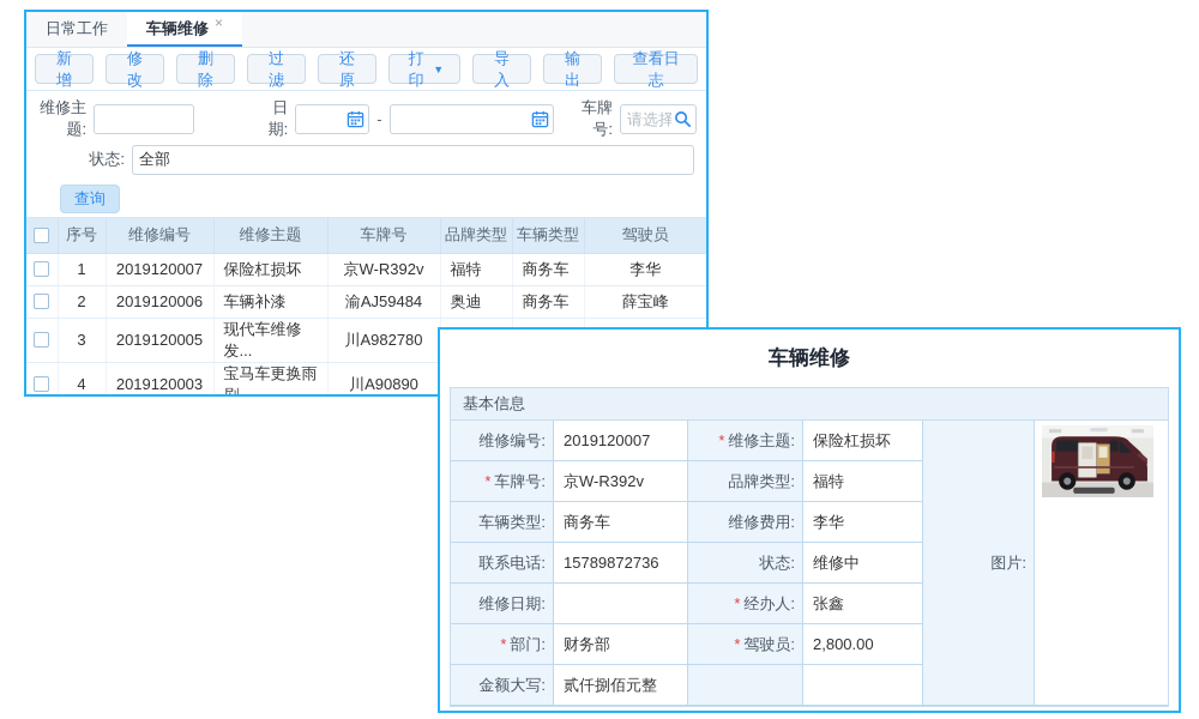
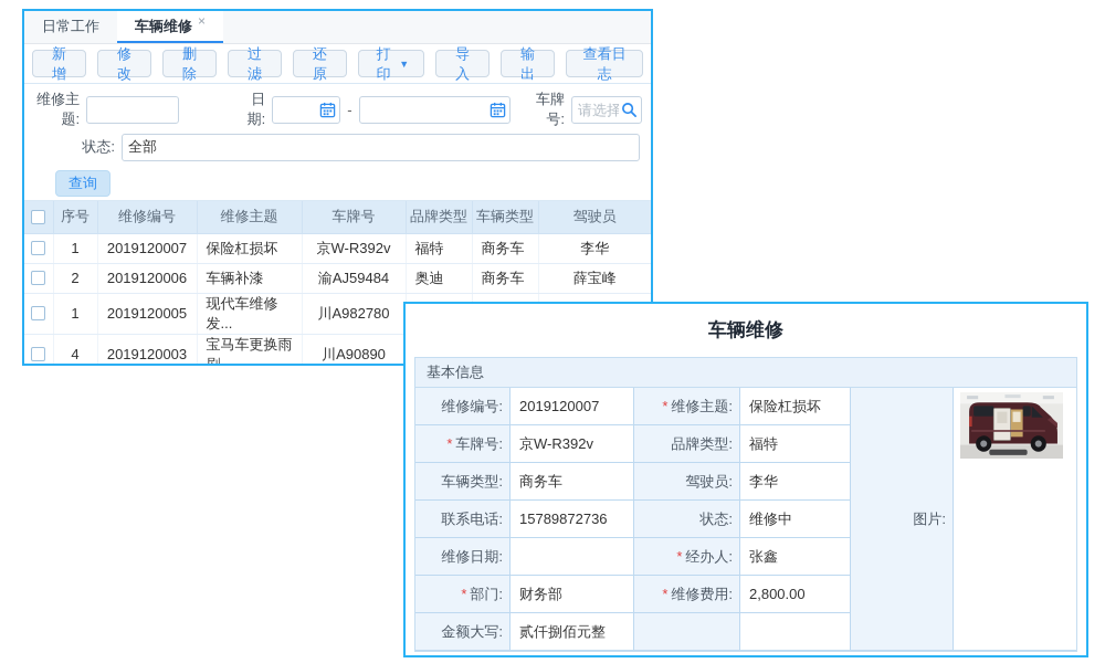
  日常工作
  车辆维修 ×
  新增
  修改
  删除
  过滤
  还原
  打印
  ▼
  导入
  输出
  查看日志
  维修主题:
  日期:
  -
  车牌号:
  请选择
  状态:
  全部
  查询
  	序号	维修编号	维修主题	车牌号	品牌类型	车辆类型	驾驶员
  	1	2019120007	保险杠损坏	京W-R392v	福特	商务车	李华
  	2	2019120006	车辆补漆	渝AJ59484	奥迪	商务车	薛宝峰
- 	3	2019120005	现代车维修发...	川A982780
+ 	1	2019120005	现代车维修发...	川A982780
  	4	2019120003	宝马车更换雨刷	川A90890
  车辆维修
  基本信息
  图片:
  维修编号:
  2019120007
  *
  维修主题:
  保险杠损坏
  *
  车牌号:
  京W-R392v
  品牌类型:
  福特
  车辆类型:
  商务车
- 维修费用:
+ 驾驶员:
  李华
  联系电话:
  15789872736
  状态:
  维修中
  维修日期:
  *
  经办人:
  张鑫
  *
  部门:
  财务部
  *
- 驾驶员:
+ 维修费用:
  2,800.00
  金额大写:
  贰仟捌佰元整
